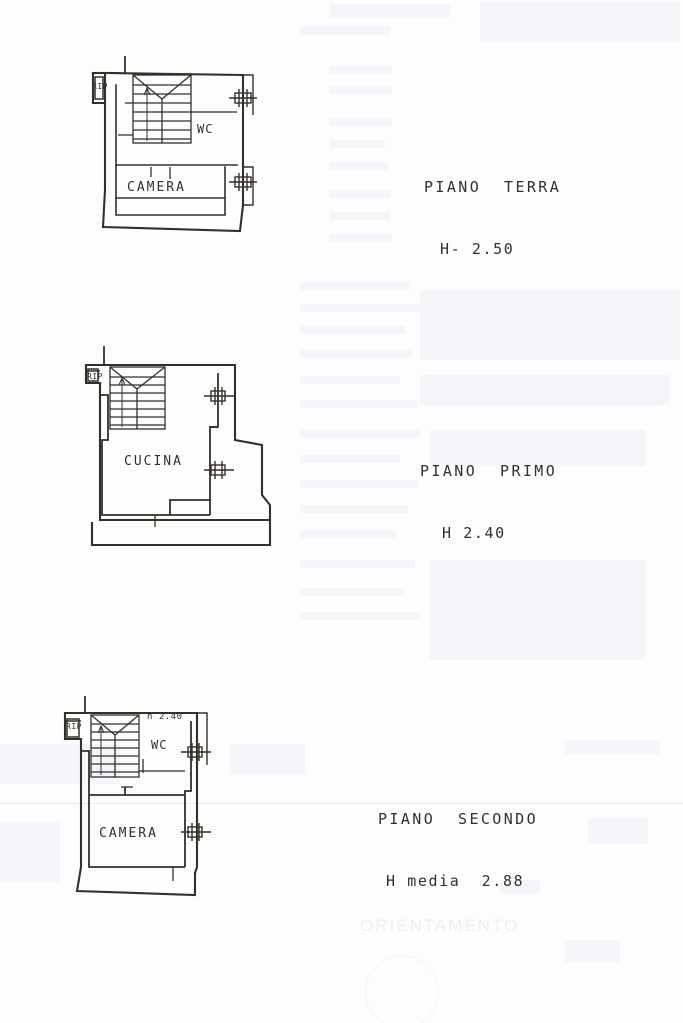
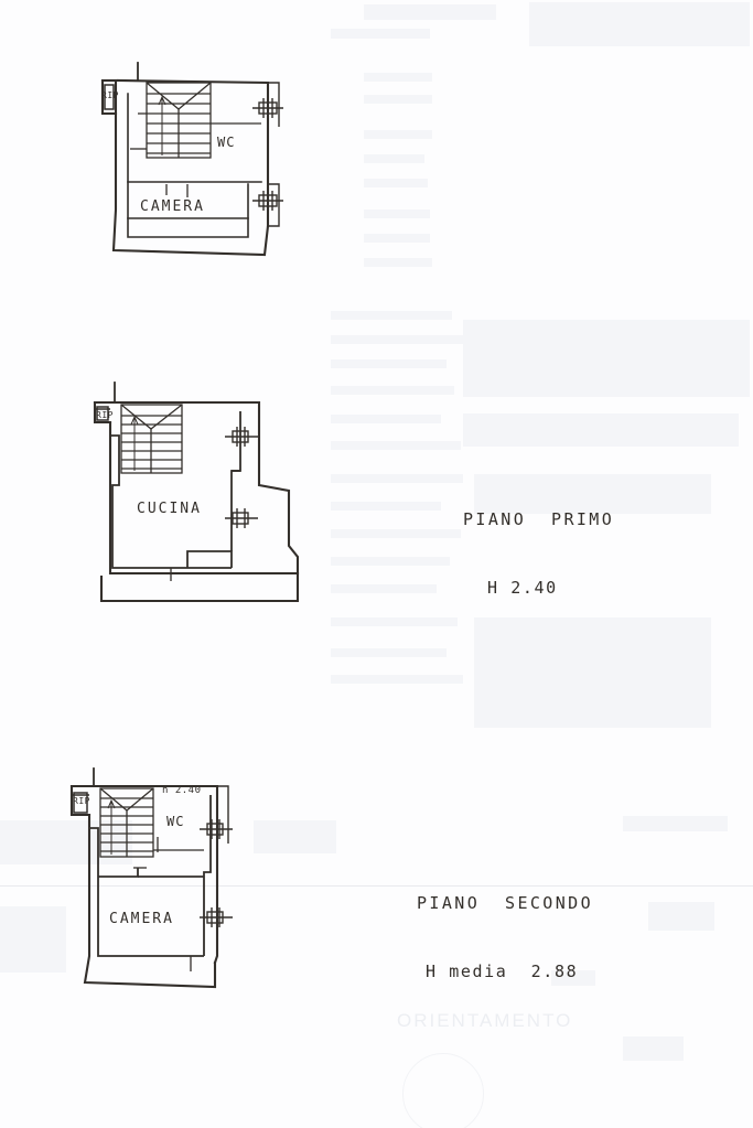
  WC
  CAMERA
  RIP
- PIANO TERRA
- H- 2.50
  CUCINA
  RIP
  PIANO PRIMO
  H 2.40
  WC
  CAMERA
  RIP
  h 2.40
  PIANO SECONDO
  H media 2.88
